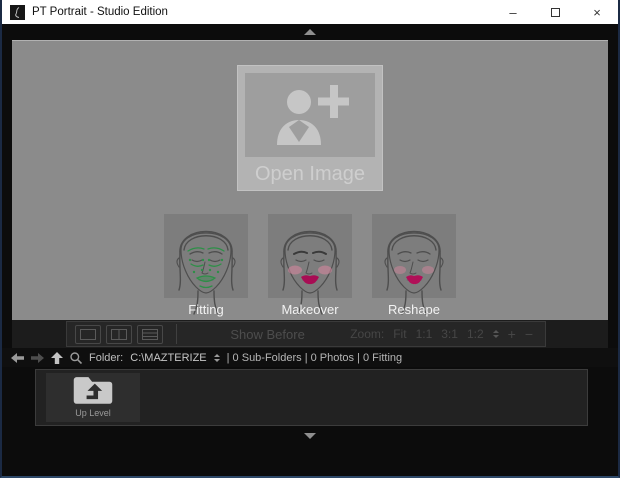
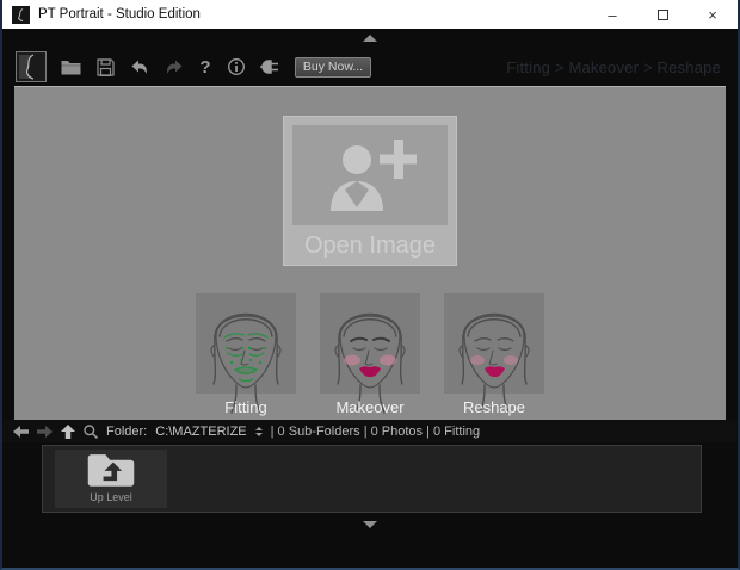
  PT Portrait - Studio Edition
  –
  ×
+ ?
+ Buy Now...
+ Fitting > Makeover > Reshape
  Open Image
  Fitting
  Makeover
  Reshape
- Show Before
- Zoom:
- Fit
- 1:1
- 3:1
- 1:2
- +
- −
  Folder:
  C:\MAZTERIZE
  | 0 Sub-Folders | 0 Photos | 0 Fitting
  Up Level
